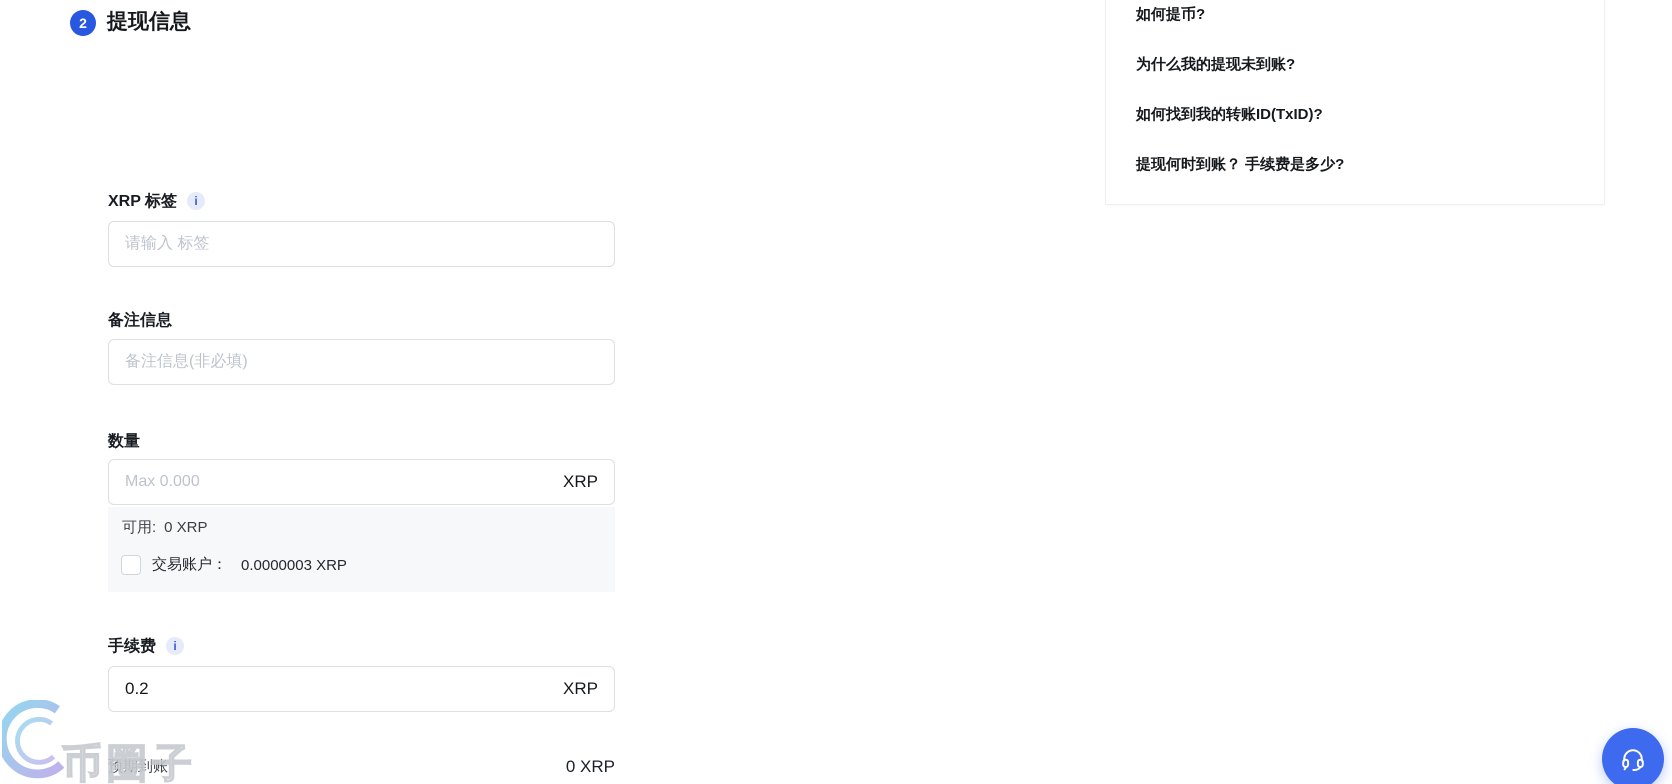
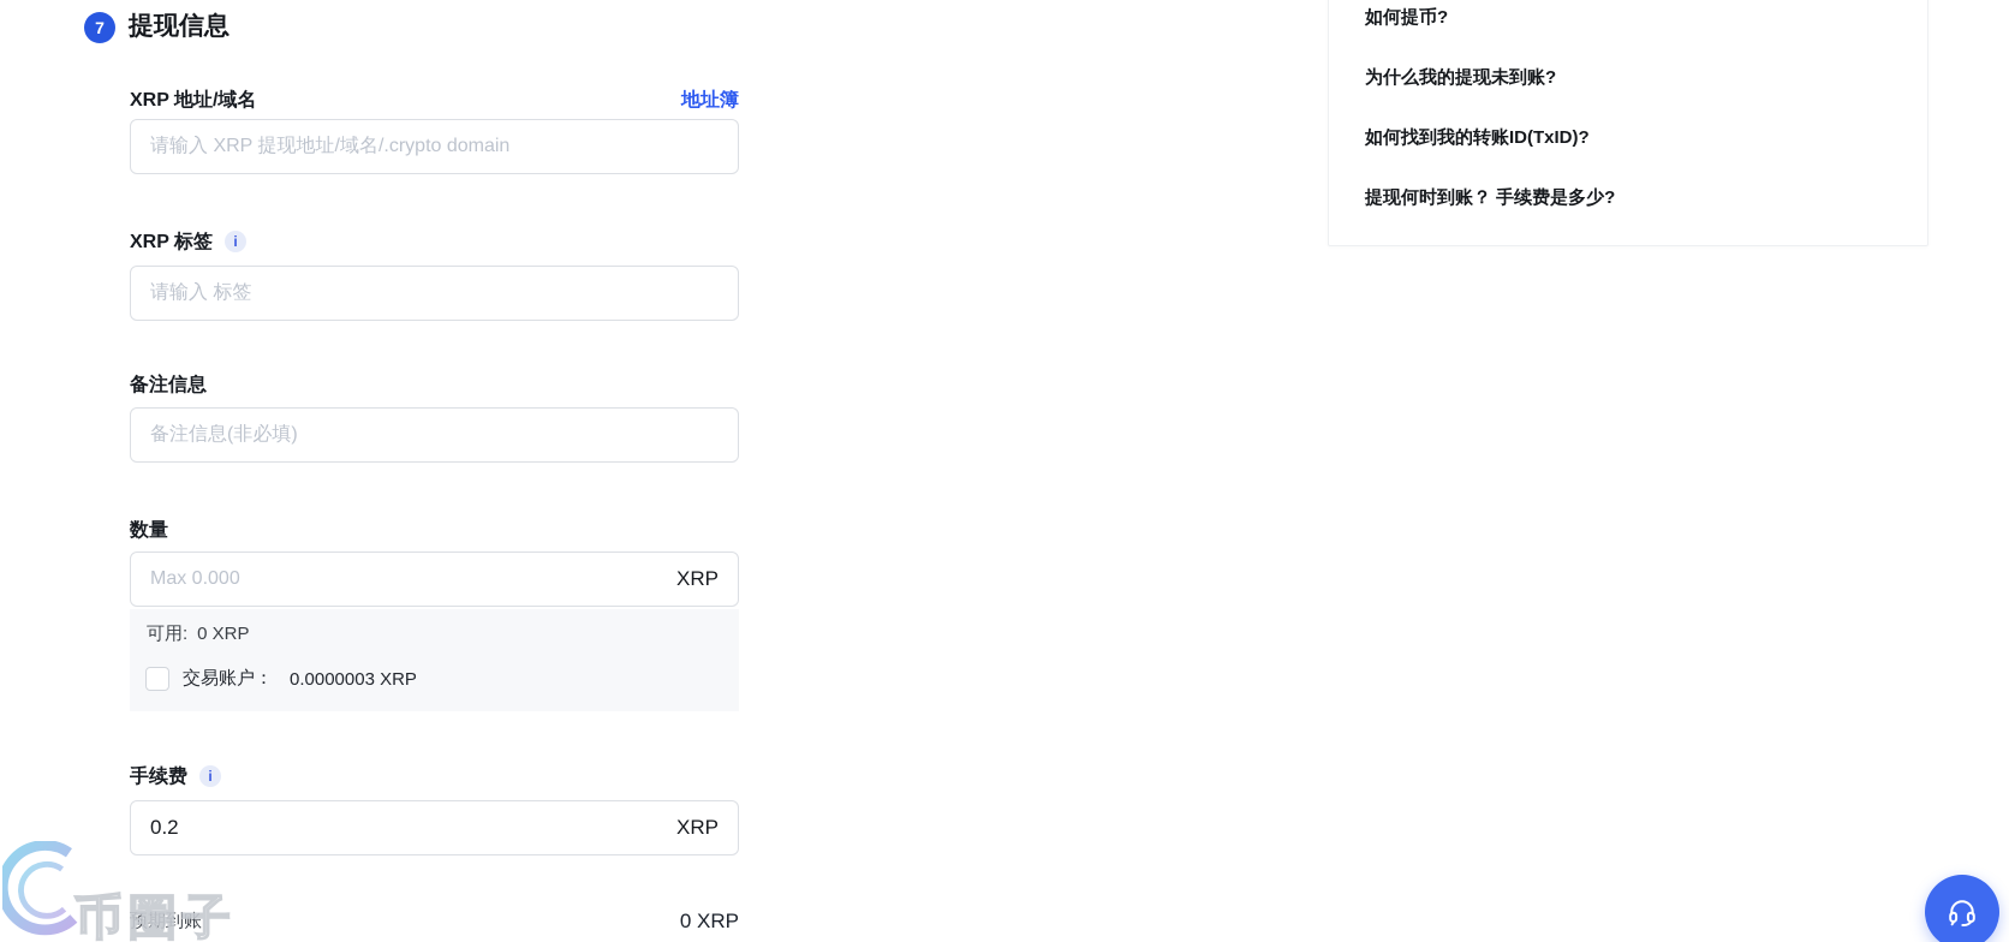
- 2
+ 7
  提现信息
+ XRP 地址/域名
+ 地址簿
+ 请输入 XRP 提现地址/域名/.crypto domain
  XRP 标签
  i
  请输入 标签
  备注信息
  备注信息(非必填)
  数量
  Max 0.000
  XRP
  可用: 0 XRP
  交易账户：
  0.0000003 XRP
  手续费
  i
  0.2
  XRP
  预期到账
  0 XRP
  如何提币?
  为什么我的提现未到账?
  如何找到我的转账ID(TxID)?
  提现何时到账？ 手续费是多少?
  币圈子
